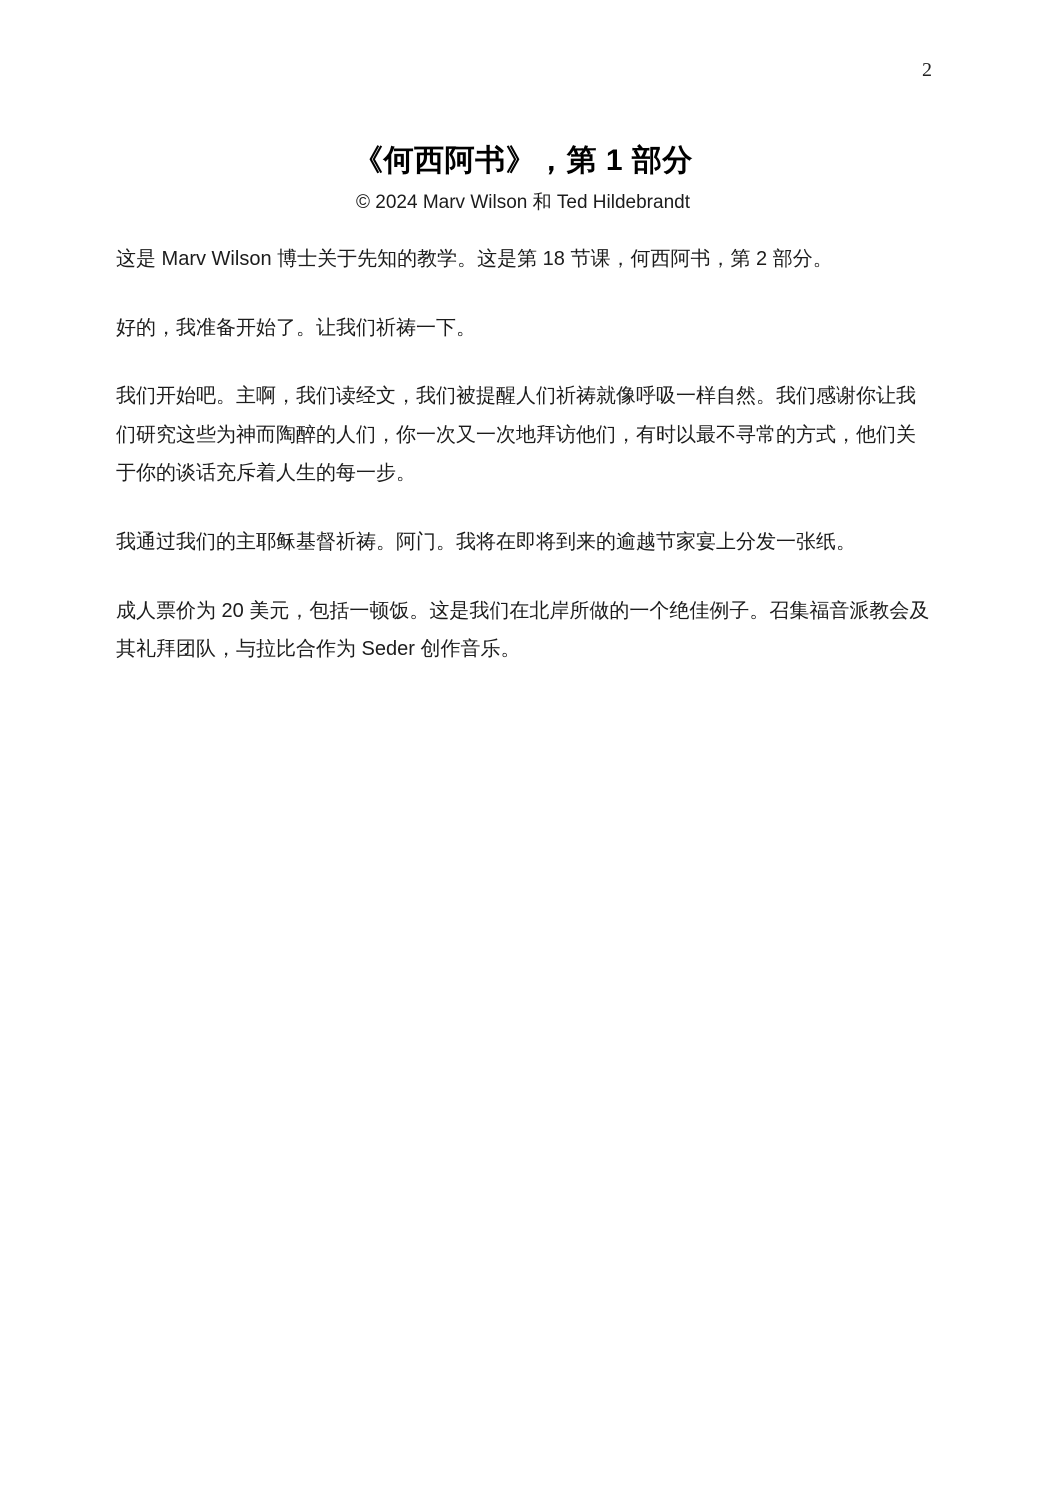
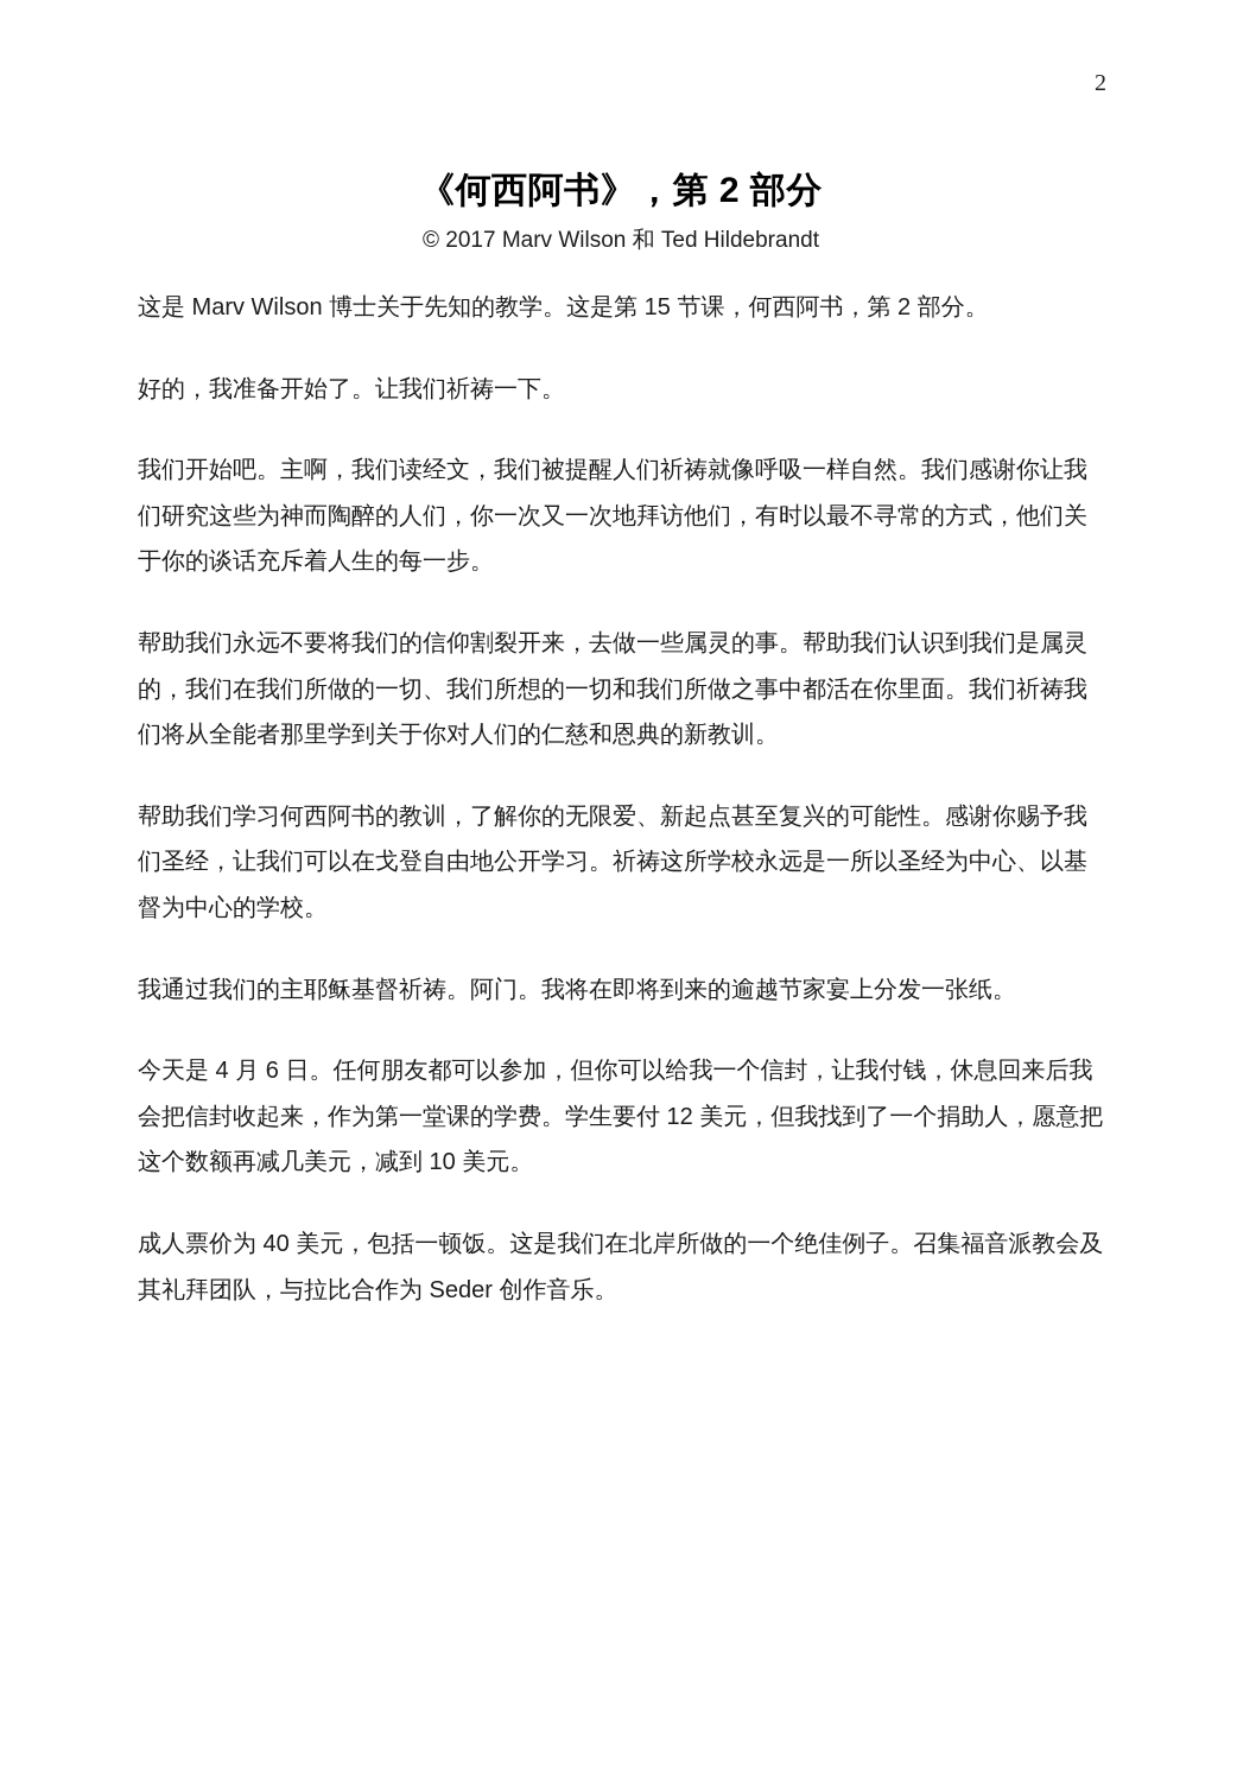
  2
- 《何西阿书》，第 1 部分
+ 《何西阿书》，第 2 部分
- © 2024 Marv Wilson 和 Ted Hildebrandt
+ © 2017 Marv Wilson 和 Ted Hildebrandt
- 这是 Marv Wilson 博士关于先知的教学。这是第 18 节课，何西阿书，第 2 部分。
+ 这是 Marv Wilson 博士关于先知的教学。这是第 15 节课，何西阿书，第 2 部分。
  好的，我准备开始了。让我们祈祷一下。
  我们开始吧。主啊，我们读经文，我们被提醒人们祈祷就像呼吸一样自然。我们感谢你让我们研究这些为神而陶醉的人们，你一次又一次地拜访他们，有时以最不寻常的方式，他们关于你的谈话充斥着人生的每一步。
+ 帮助我们永远不要将我们的信仰割裂开来，去做一些属灵的事。帮助我们认识到我们是属灵的，我们在我们所做的一切、我们所想的一切和我们所做之事中都活在你里面。我们祈祷我们将从全能者那里学到关于你对人们的仁慈和恩典的新教训。
+ 帮助我们学习何西阿书的教训，了解你的无限爱、新起点甚至复兴的可能性。感谢你赐予我们圣经，让我们可以在戈登自由地公开学习。祈祷这所学校永远是一所以圣经为中心、以基督为中心的学校。
  我通过我们的主耶稣基督祈祷。阿门。我将在即将到来的逾越节家宴上分发一张纸。
+ 今天是 4 月 6 日。任何朋友都可以参加，但你可以给我一个信封，让我付钱，休息回来后我会把信封收起来，作为第一堂课的学费。学生要付 12 美元，但我找到了一个捐助人，愿意把这个数额再减几美元，减到 10 美元。
- 成人票价为 20 美元，包括一顿饭。这是我们在北岸所做的一个绝佳例子。召集福音派教会及其礼拜团队，与拉比合作为 Seder 创作音乐。
+ 成人票价为 40 美元，包括一顿饭。这是我们在北岸所做的一个绝佳例子。召集福音派教会及其礼拜团队，与拉比合作为 Seder 创作音乐。
